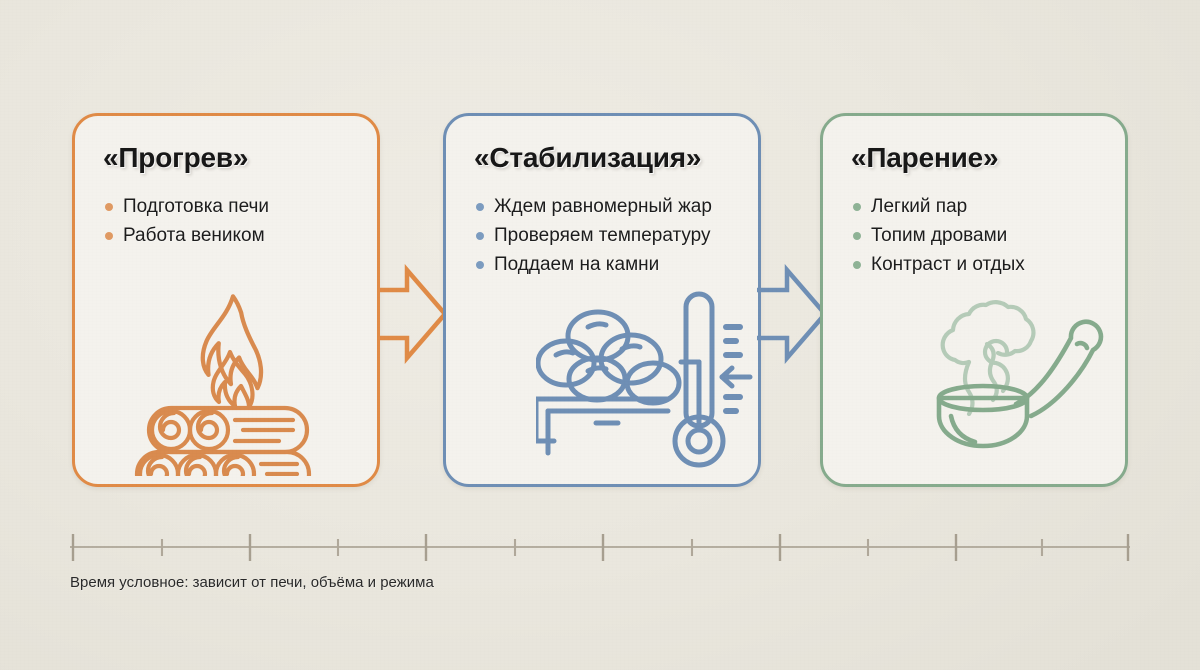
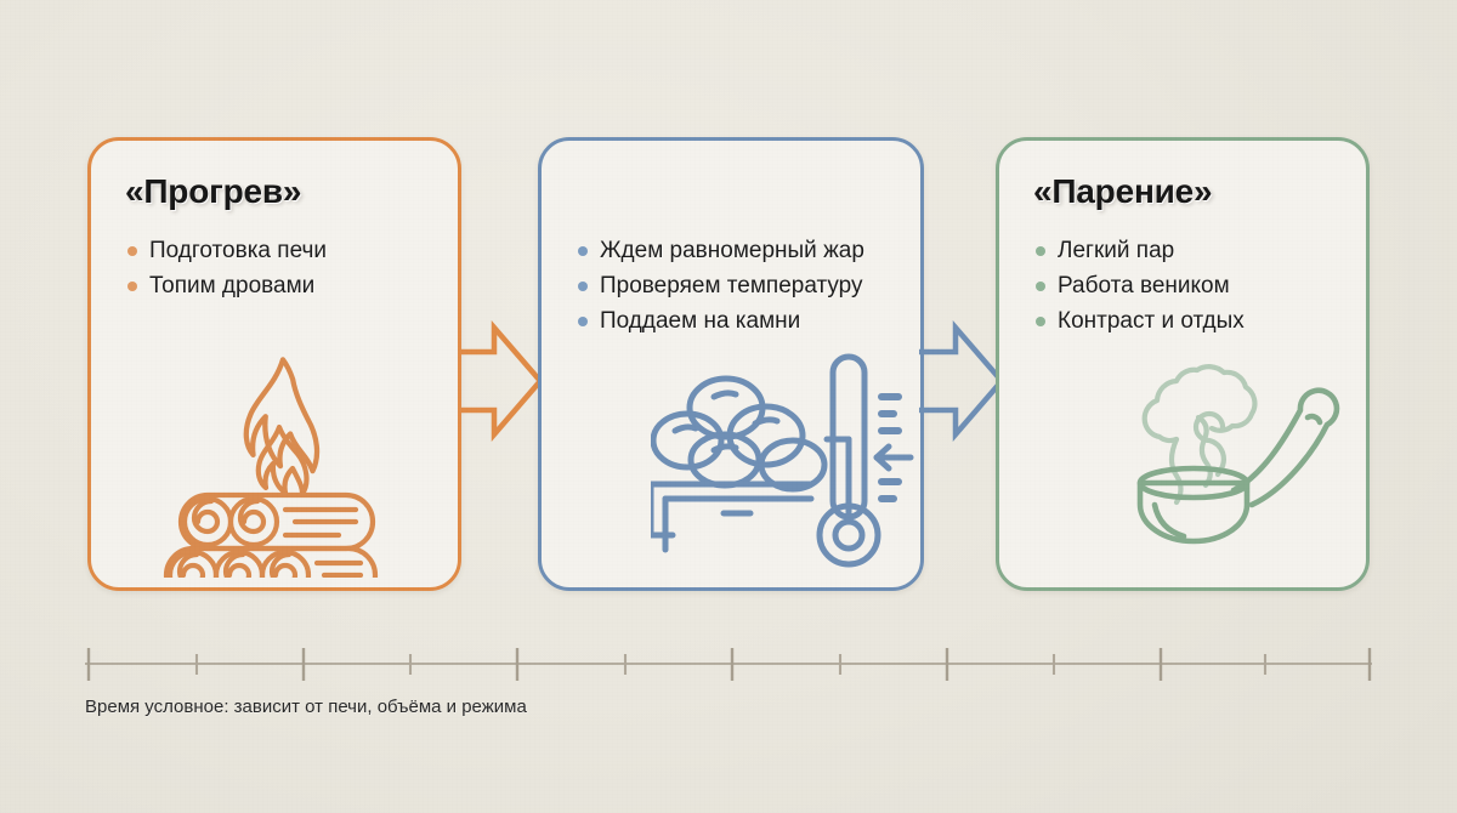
  «Прогрев»
  Подготовка печи
- Работа веником
+ Топим дровами
- «Стабилизация»
  Ждем равномерный жар
  Проверяем температуру
  Поддаем на камни
  «Парение»
  Легкий пар
- Топим дровами
+ Работа веником
  Контраст и отдых
  Время условное: зависит от печи, объёма и режима
